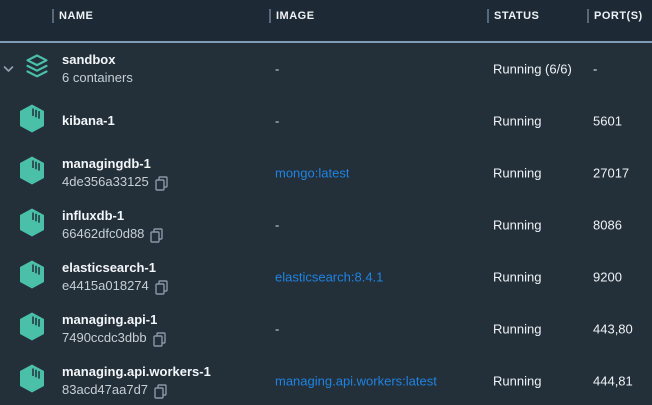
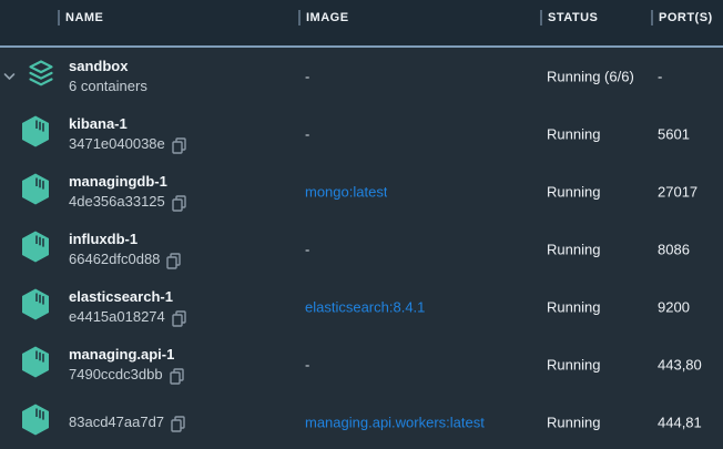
  NAME
  IMAGE
  STATUS
  PORT(S)
  sandbox
  6 containers
  -
  Running (6/6)
  -
  kibana-1
+ 3471e040038e
  -
  Running
  5601
  managingdb-1
  4de356a33125
  mongo:latest
  Running
  27017
  influxdb-1
  66462dfc0d88
  -
  Running
  8086
  elasticsearch-1
  e4415a018274
  elasticsearch:8.4.1
  Running
  9200
  managing.api-1
  7490ccdc3dbb
  -
  Running
  443,80
- managing.api.workers-1
  83acd47aa7d7
  managing.api.workers:latest
  Running
  444,81
